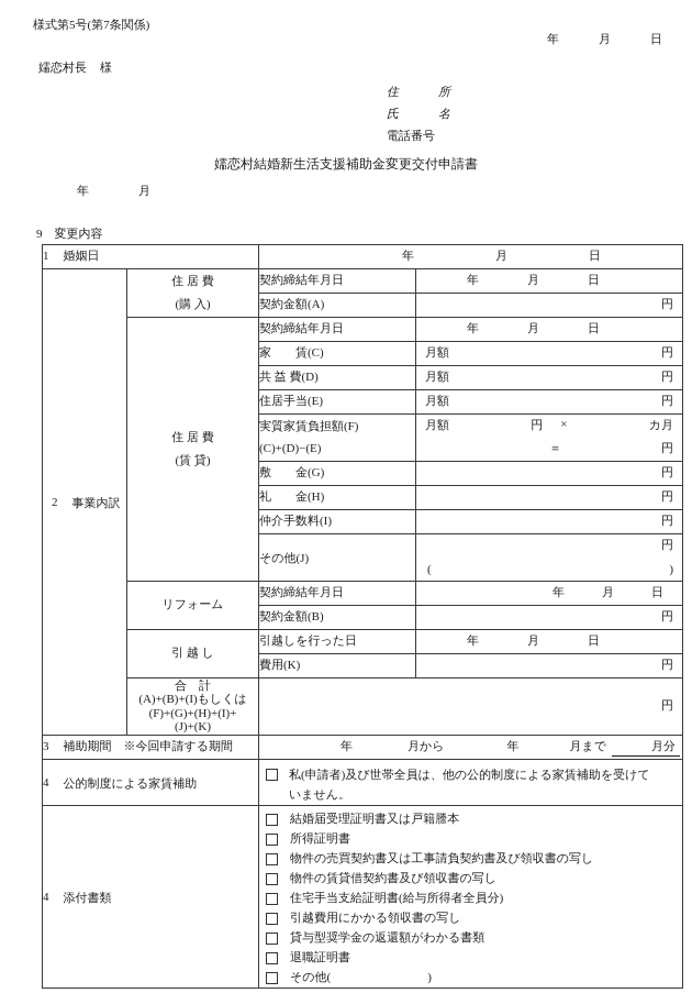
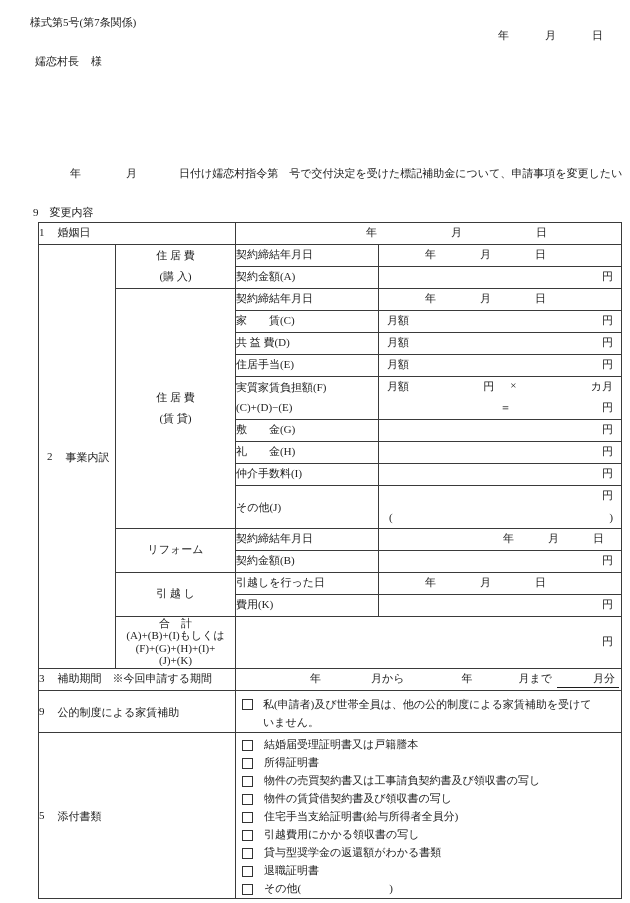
  様式第5号(第7条関係)
  年
  月
  日
  嬬恋村長
  様
- 住
- 所
- 氏
- 名
- 電話番号
- 嬬恋村結婚新生活支援補助金変更交付申請書
  年
  月
+ 日付け嬬恋村指令第 号で交付決定を受けた標記補助金について、申請事項を変更したい
  9 変更内容
  1 婚姻日	年 月 日
  2 事業内訳	住 居 費 (購 入)	契約締結年月日	年 月 日
  契約金額(A)	円
  住 居 費 (賃 貸)	契約締結年月日	年 月 日
  家 賃(C)	月額 円
  共 益 費(D)	月額 円
  住居手当(E)	月額 円
  実質家賃負担額(F) (C)+(D)−(E)	月額 円 × カ月 ＝ 円
  敷 金(G)	円
  礼 金(H)	円
  仲介手数料(I)	円
  その他(J)	円 ( )
  リフォーム	契約締結年月日	年 月 日
  契約金額(B)	円
  引 越 し	引越しを行った日	年 月 日
  費用(K)	円
  合 計 (A)+(B)+(I)もしくは (F)+(G)+(H)+(I)+ (J)+(K)	円
  3 補助期間 ※今回申請する期間	年 月から 年 月まで 月分
- 4 公的制度による家賃補助	私(申請者)及び世帯全員は、他の公的制度による家賃補助を受けていません。
+ 9 公的制度による家賃補助	私(申請者)及び世帯全員は、他の公的制度による家賃補助を受けていません。
- 4 添付書類	結婚届受理証明書又は戸籍謄本 所得証明書 物件の売買契約書又は工事請負契約書及び領収書の写し 物件の賃貸借契約書及び領収書の写し 住宅手当支給証明書(給与所得者全員分) 引越費用にかかる領収書の写し 貸与型奨学金の返還額がわかる書類 退職証明書 その他( )
+ 5 添付書類	結婚届受理証明書又は戸籍謄本 所得証明書 物件の売買契約書又は工事請負契約書及び領収書の写し 物件の賃貸借契約書及び領収書の写し 住宅手当支給証明書(給与所得者全員分) 引越費用にかかる領収書の写し 貸与型奨学金の返還額がわかる書類 退職証明書 その他( )
